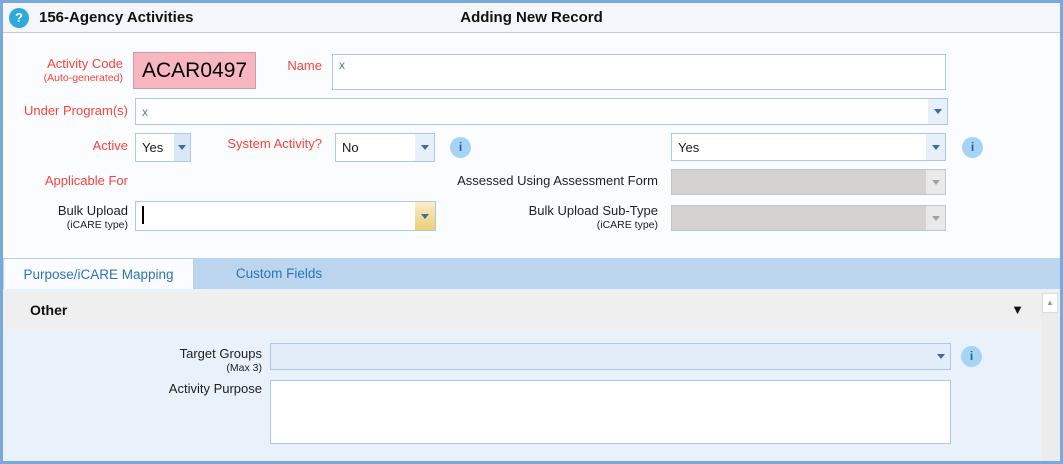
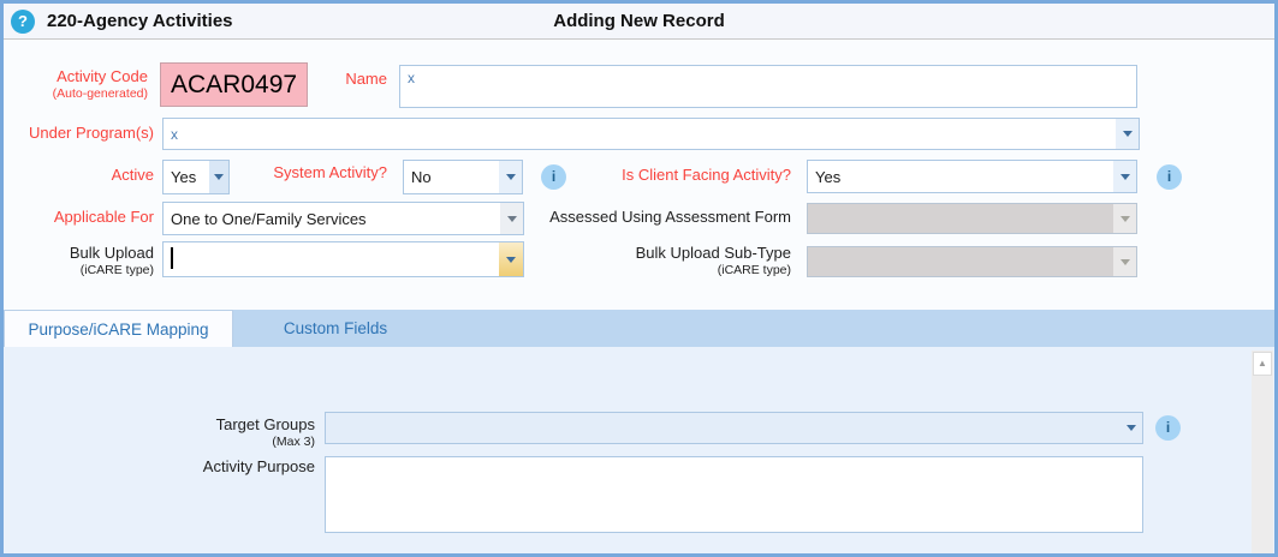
  ?
- 156-Agency Activities
+ 220-Agency Activities
  Adding New Record
  Activity Code
  (Auto-generated)
  ACAR0497
  Name
  x
  Under Program(s)
  x
  Active
  Yes
  System Activity?
  No
  i
+ Is Client Facing Activity?
  Yes
  i
  Applicable For
+ One to One/Family Services
  Assessed Using Assessment Form
  Bulk Upload
  (iCARE type)
  Bulk Upload Sub-Type
  (iCARE type)
  Purpose/iCARE Mapping
  Custom Fields
- Other
- ▼
  ▲
  Target Groups
  (Max 3)
  i
  Activity Purpose
